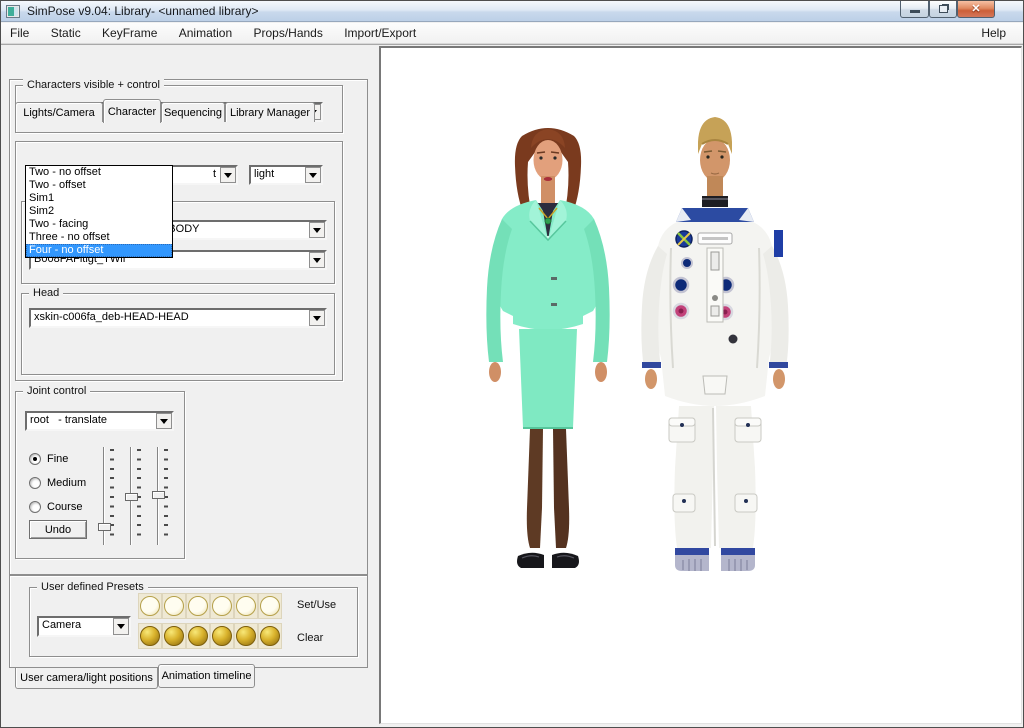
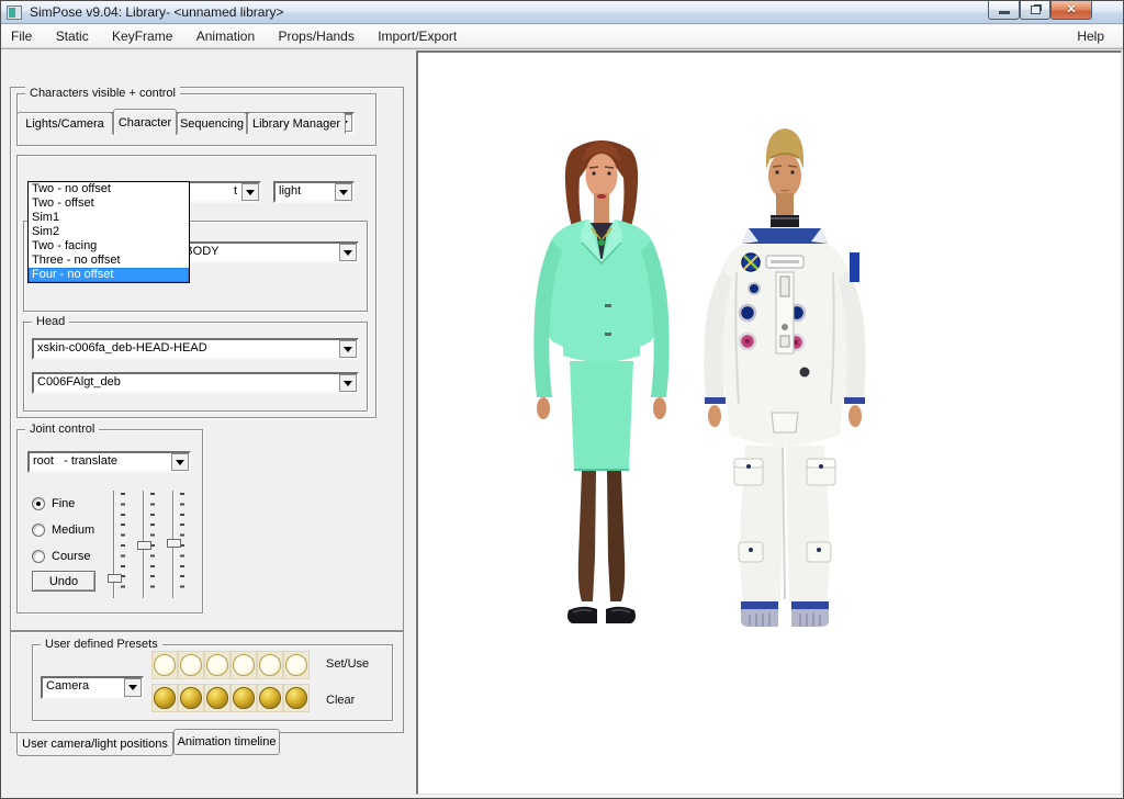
  SimPose v9.04: Library- <unnamed library>
  ✕
  File Static KeyFrame Animation Props/Hands Import/Export
  Help
  Lights/Camera
  Character
  Sequencing
  Library Manager
  Characters visible + control
  t
  light
- B008FAFitlgt_TWif
  Head
  xskin-c006fa_deb-HEAD-HEAD
+ C006FAlgt_deb
  Two - no offset
  Two - offset
  Sim1
  Sim2
  Two - facing
  Three - no offset
  Four - no offset
  Joint control
  root - translate
  Fine
  Medium
  Course
  Undo
  User defined Presets
  Camera
  Set/Use
  Clear
  User camera/light positions
  Animation timeline
